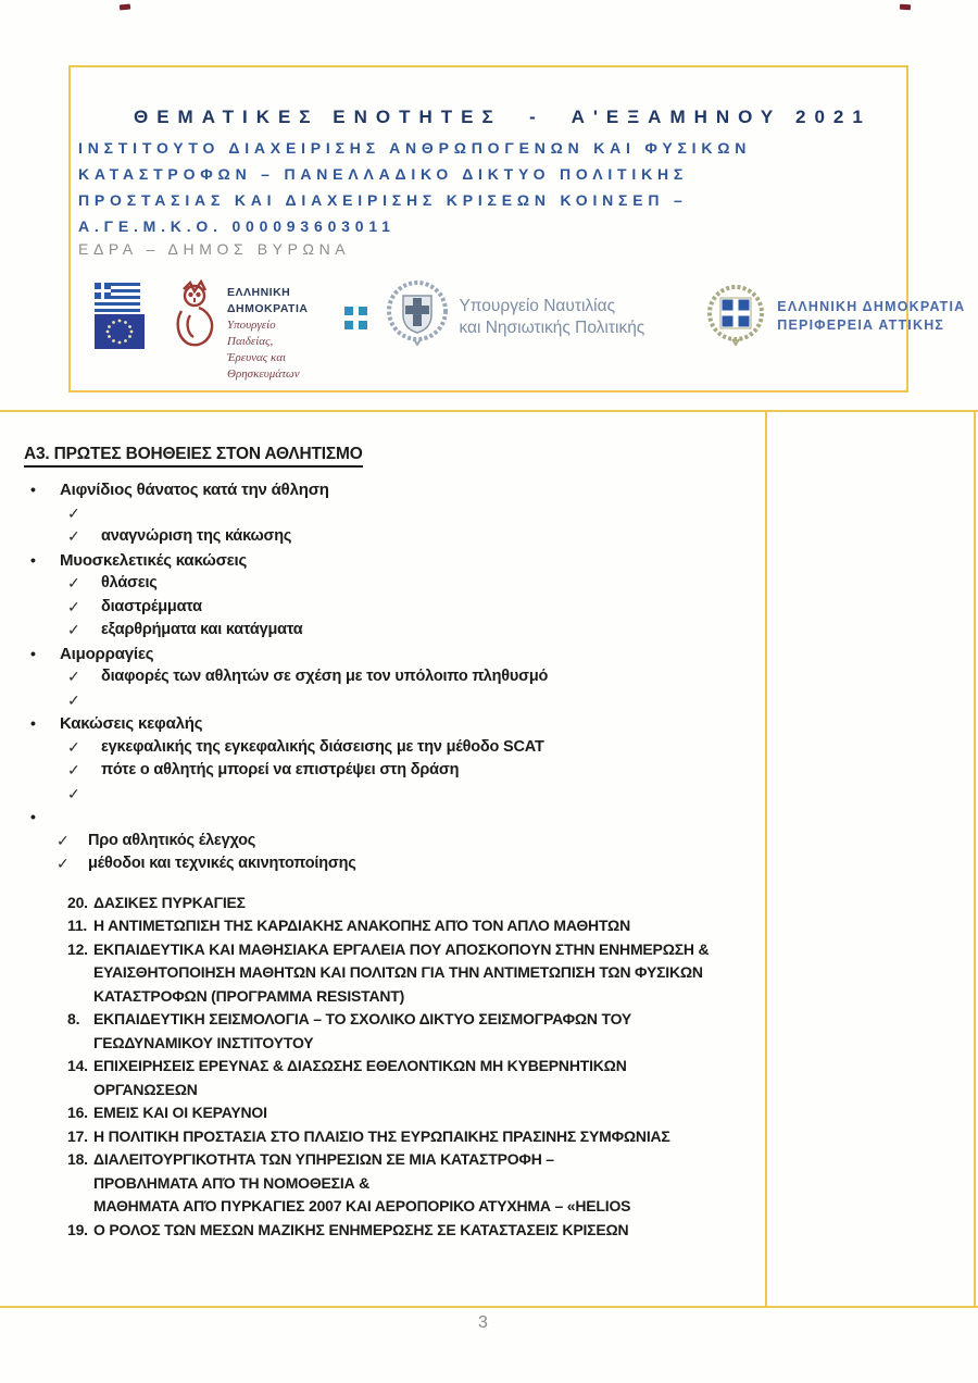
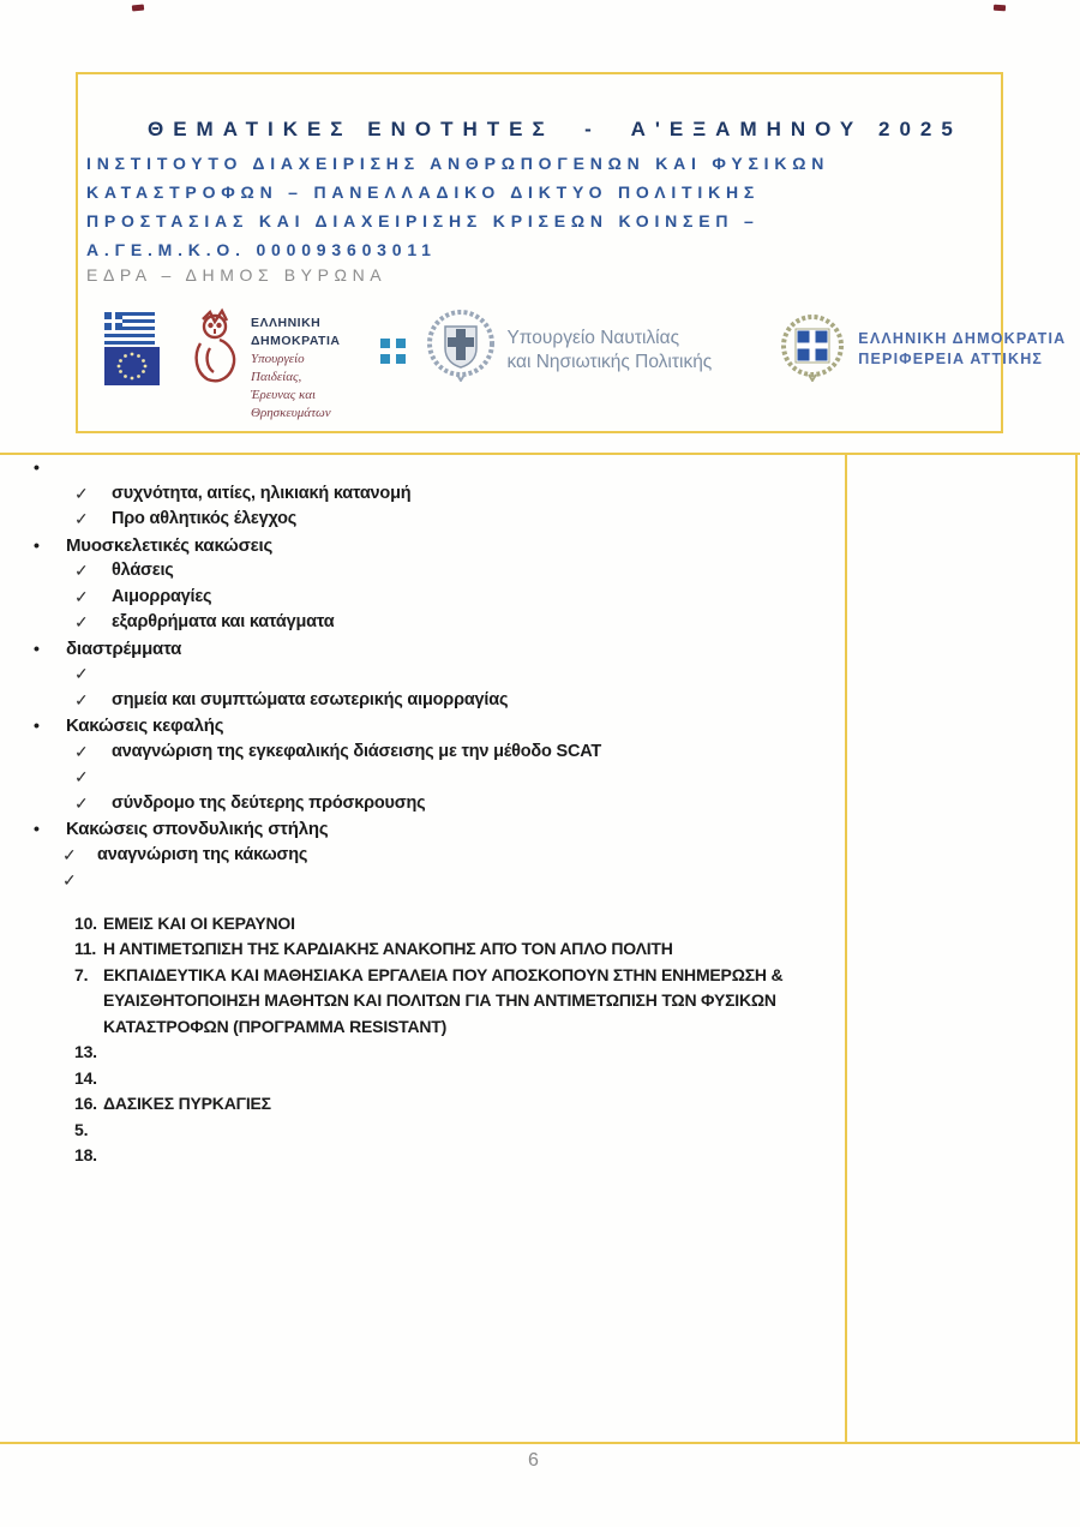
- ΘΕΜΑΤΙΚΕΣ ΕΝΟΤΗΤΕΣ - Α'ΕΞΑΜΗΝΟΥ 2021
+ ΘΕΜΑΤΙΚΕΣ ΕΝΟΤΗΤΕΣ - Α'ΕΞΑΜΗΝΟΥ 2025
  ΙΝΣΤΙΤΟΥΤΟ ΔΙΑΧΕΙΡΙΣΗΣ ΑΝΘΡΩΠΟΓΕΝΩΝ ΚΑΙ ΦΥΣΙΚΩΝ
  ΚΑΤΑΣΤΡΟΦΩΝ – ΠΑΝΕΛΛΑΔΙΚΟ ΔΙΚΤΥΟ ΠΟΛΙΤΙΚΗΣ
  ΠΡΟΣΤΑΣΙΑΣ ΚΑΙ ΔΙΑΧΕΙΡΙΣΗΣ ΚΡΙΣΕΩΝ ΚΟΙΝΣΕΠ –
  Α.ΓΕ.Μ.Κ.Ο. 000093603011
  ΕΔΡΑ – ΔΗΜΟΣ ΒΥΡΩΝΑ
  ΕΛΛΗΝΙΚΗ ΔΗΜΟΚΡΑΤΙΑ
  Υπουργείο Παιδείας,
  Έρευνας και Θρησκευμάτων
  Υπουργείο Ναυτιλίας
  και Νησιωτικής Πολιτικής
  ΕΛΛΗΝΙΚΗ ΔΗΜΟΚΡΑΤΙΑ
  ΠΕΡΙΦΕΡΕΙΑ ΑΤΤΙΚΗΣ
- Α3. ΠΡΩΤΕΣ ΒΟΗΘΕΙΕΣ ΣΤΟΝ ΑΘΛΗΤΙΣΜΟ
  •
- Αιφνίδιος θάνατος κατά την άθληση
  ✓
+ συχνότητα, αιτίες, ηλικιακή κατανομή
  ✓
- αναγνώριση της κάκωσης
+ Προ αθλητικός έλεγχος
  •
  Μυοσκελετικές κακώσεις
  ✓
  θλάσεις
  ✓
- διαστρέμματα
+ Αιμορραγίες
  ✓
  εξαρθρήματα και κατάγματα
  •
- Αιμορραγίες
+ διαστρέμματα
  ✓
- διαφορές των αθλητών σε σχέση με τον υπόλοιπο πληθυσμό
  ✓
+ σημεία και συμπτώματα εσωτερικής αιμορραγίας
  •
  Κακώσεις κεφαλής
  ✓
- εγκεφαλικής της εγκεφαλικής διάσεισης με την μέθοδο SCAT
+ αναγνώριση της εγκεφαλικής διάσεισης με την μέθοδο SCAT
  ✓
- πότε ο αθλητής μπορεί να επιστρέψει στη δράση
  ✓
+ σύνδρομο της δεύτερης πρόσκρουσης
  •
+ Κακώσεις σπονδυλικής στήλης
  ✓
- Προ αθλητικός έλεγχος
+ αναγνώριση της κάκωσης
  ✓
- μέθοδοι και τεχνικές ακινητοποίησης
- 20.
+ 10.
- ΔΑΣΙΚΕΣ ΠΥΡΚΑΓΙΕΣ
+ ΕΜΕΙΣ ΚΑΙ ΟΙ ΚΕΡΑΥΝΟΙ
  11.
- Η ΑΝΤΙΜΕΤΩΠΙΣΗ ΤΗΣ ΚΑΡΔΙΑΚΗΣ ΑΝΑΚΟΠΗΣ ΑΠΌ ΤΟΝ ΑΠΛΟ ΜΑΘΗΤΩΝ
+ Η ΑΝΤΙΜΕΤΩΠΙΣΗ ΤΗΣ ΚΑΡΔΙΑΚΗΣ ΑΝΑΚΟΠΗΣ ΑΠΌ ΤΟΝ ΑΠΛΟ ΠΟΛΙΤΗ
- 12.
+ 7.
  ΕΚΠΑΙΔΕΥΤΙΚΑ ΚΑΙ ΜΑΘΗΣΙΑΚΑ ΕΡΓΑΛΕΙΑ ΠΟΥ ΑΠΟΣΚΟΠΟΥΝ ΣΤΗΝ ΕΝΗΜΕΡΩΣΗ &
  ΕΥΑΙΣΘΗΤΟΠΟΙΗΣΗ ΜΑΘΗΤΩΝ ΚΑΙ ΠΟΛΙΤΩΝ ΓΙΑ ΤΗΝ ΑΝΤΙΜΕΤΩΠΙΣΗ ΤΩΝ ΦΥΣΙΚΩΝ
  ΚΑΤΑΣΤΡΟΦΩΝ (ΠΡΟΓΡΑΜΜΑ RESISTANT)
- 8.
+ 13.
- ΕΚΠΑΙΔΕΥΤΙΚΗ ΣΕΙΣΜΟΛΟΓΙΑ – ΤΟ ΣΧΟΛΙΚΟ ΔΙΚΤΥΟ ΣΕΙΣΜΟΓΡΑΦΩΝ ΤΟΥ
- ΓΕΩΔΥΝΑΜΙΚΟΥ ΙΝΣΤΙΤΟΥΤΟΥ
  14.
- ΕΠΙΧΕΙΡΗΣΕΙΣ ΕΡΕΥΝΑΣ & ΔΙΑΣΩΣΗΣ ΕΘΕΛΟΝΤΙΚΩΝ ΜΗ ΚΥΒΕΡΝΗΤΙΚΩΝ
- ΟΡΓΑΝΩΣΕΩΝ
  16.
- ΕΜΕΙΣ ΚΑΙ ΟΙ ΚΕΡΑΥΝΟΙ
+ ΔΑΣΙΚΕΣ ΠΥΡΚΑΓΙΕΣ
- 17.
+ 5.
- Η ΠΟΛΙΤΙΚΗ ΠΡΟΣΤΑΣΙΑ ΣΤΟ ΠΛΑΙΣΙΟ ΤΗΣ ΕΥΡΩΠΑΙΚΗΣ ΠΡΑΣΙΝΗΣ ΣΥΜΦΩΝΙΑΣ
  18.
- ΔΙΑΛΕΙΤΟΥΡΓΙΚΟΤΗΤΑ ΤΩΝ ΥΠΗΡΕΣΙΩΝ ΣΕ ΜΙΑ ΚΑΤΑΣΤΡΟΦΗ –
- ΠΡΟΒΛΗΜΑΤΑ ΑΠΌ ΤΗ ΝΟΜΟΘΕΣΙΑ &
- ΜΑΘΗΜΑΤΑ ΑΠΌ ΠΥΡΚΑΓΙΕΣ 2007 ΚΑΙ ΑΕΡΟΠΟΡΙΚΟ ΑΤΥΧΗΜΑ – «HELIOS
- 19.
- Ο ΡΟΛΟΣ ΤΩΝ ΜΕΣΩΝ ΜΑΖΙΚΗΣ ΕΝΗΜΕΡΩΣΗΣ ΣΕ ΚΑΤΑΣΤΑΣΕΙΣ ΚΡΙΣΕΩΝ
- 3
+ 6
